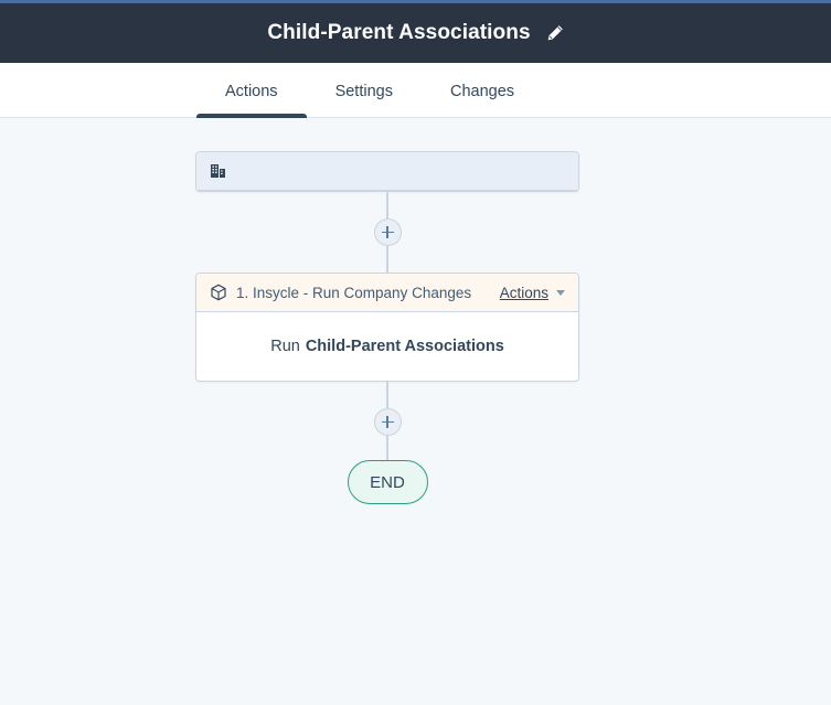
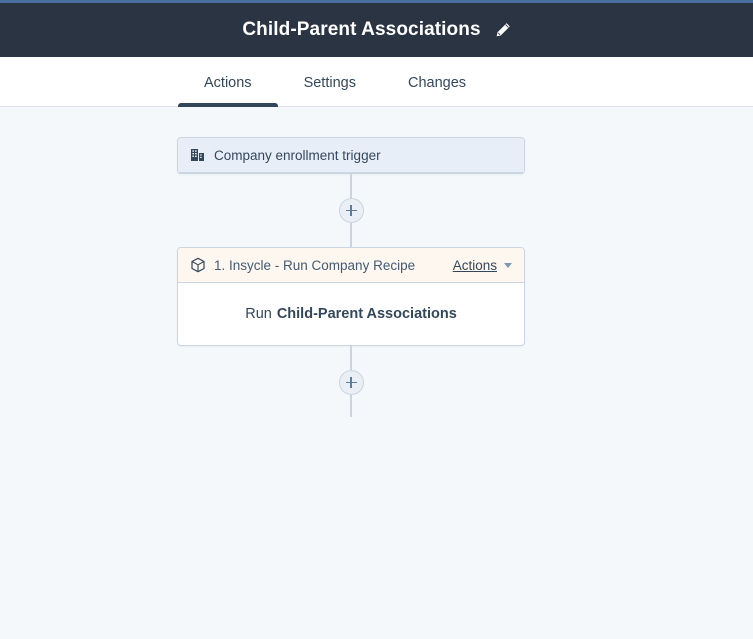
  Child-Parent Associations
  Actions
  Settings
  Changes
+ Company enrollment trigger
- 1. Insycle - Run Company Changes
+ 1. Insycle - Run Company Recipe
  Actions
  Run
  Child-Parent Associations
- END
